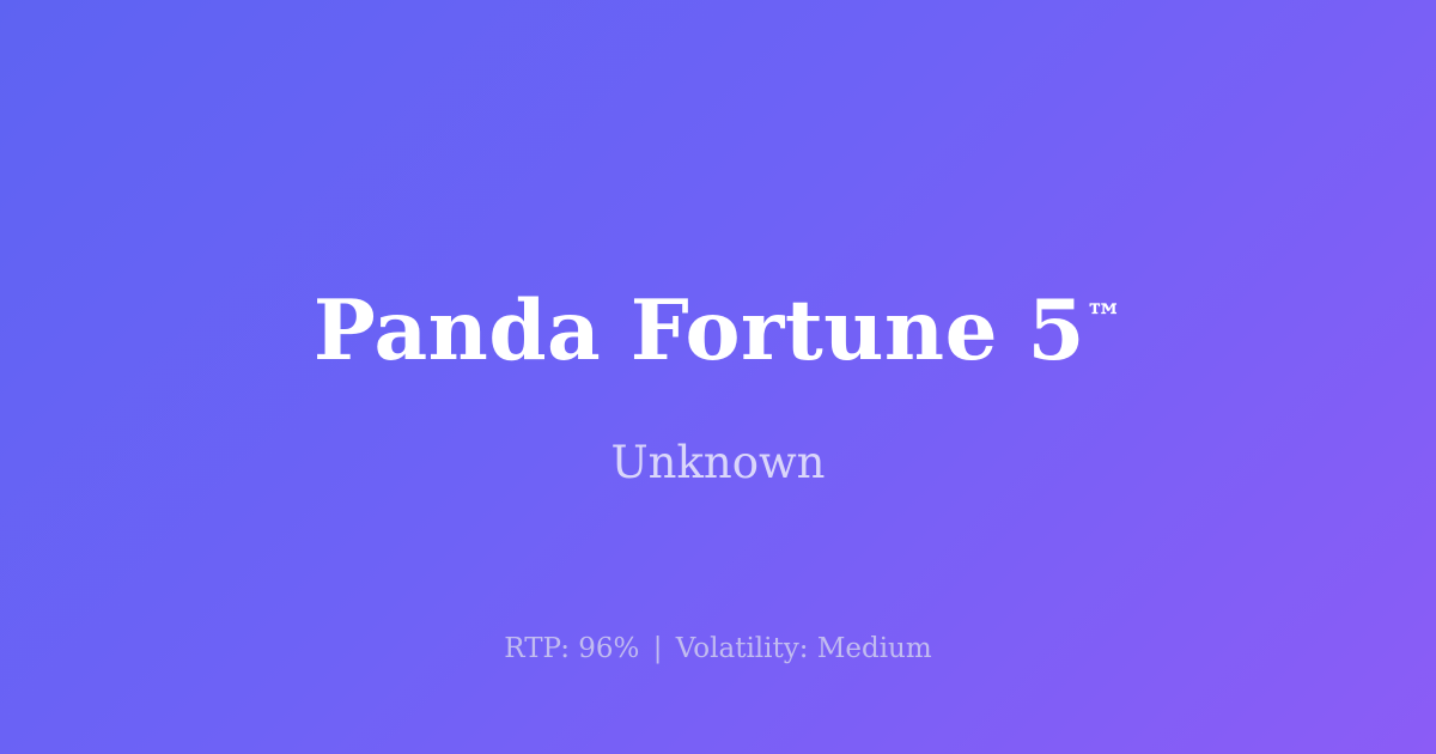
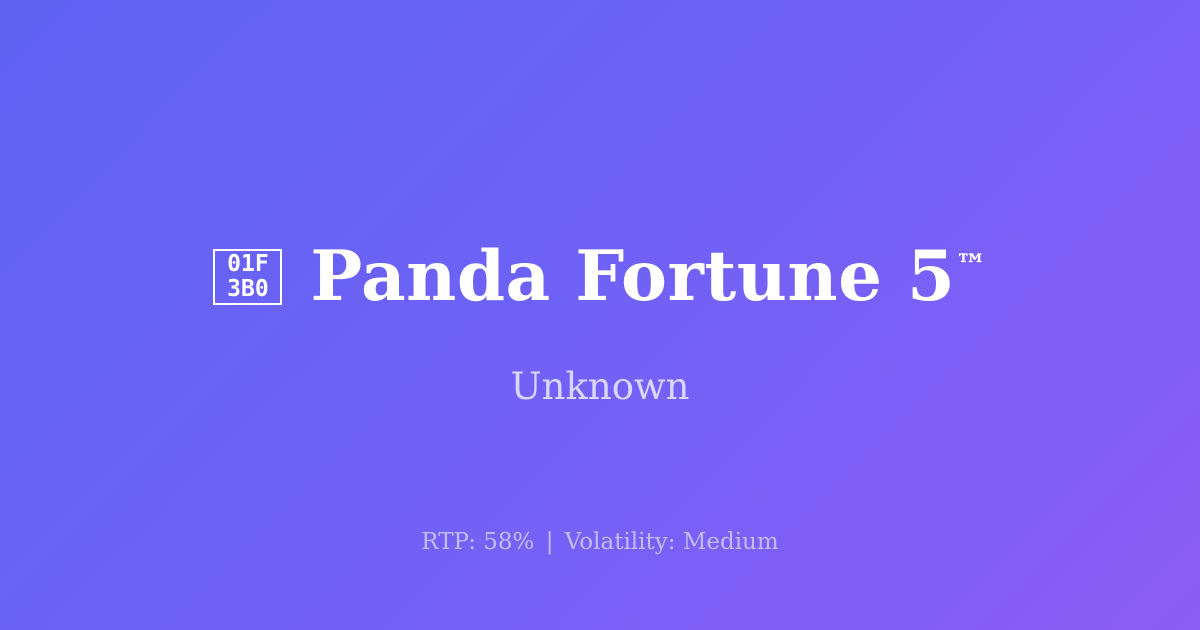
+ 01F
+ 3B0
  Panda Fortune 5™
  Unknown
- RTP: 96% | Volatility: Medium
+ RTP: 58% | Volatility: Medium
